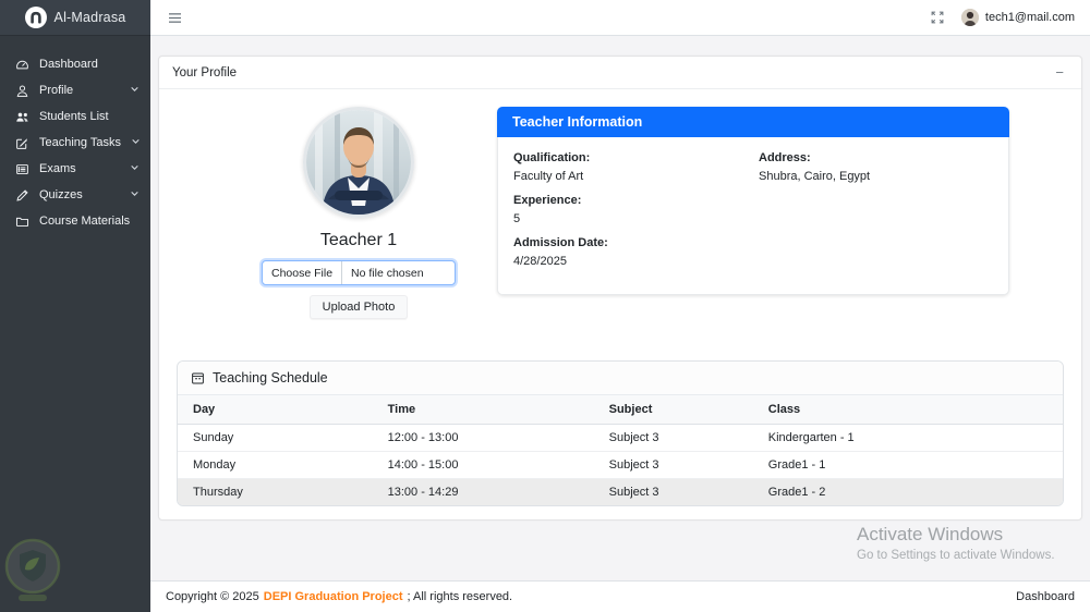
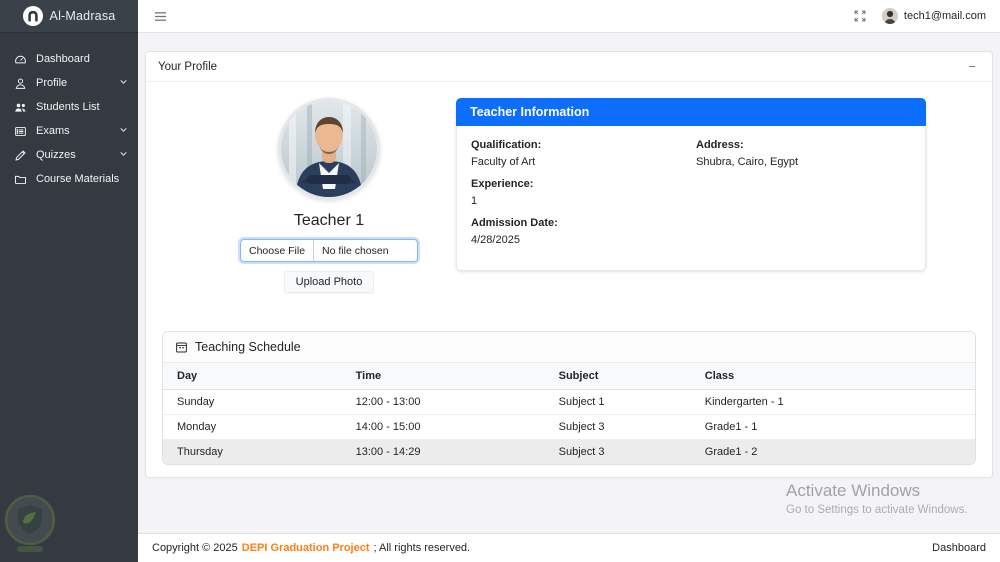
  Al-Madrasa
  Dashboard
  Profile
  Students List
- Teaching Tasks
  Exams
  Quizzes
  Course Materials
  tech1@mail.com
  Your Profile
  −
  Teacher 1
  Choose File
  No file chosen
  Upload Photo
  Teacher Information
  Qualification:
  Faculty of Art
  Experience:
- 5
+ 1
  Admission Date:
  4/28/2025
  Address:
  Shubra, Cairo, Egypt
  Teaching Schedule
  Day	Time	Subject	Class
- Sunday	12:00 - 13:00	Subject 3	Kindergarten - 1
+ Sunday	12:00 - 13:00	Subject 1	Kindergarten - 1
  Monday	14:00 - 15:00	Subject 3	Grade1 - 1
  Thursday	13:00 - 14:29	Subject 3	Grade1 - 2
  Activate Windows
  Go to Settings to activate Windows.
  Copyright © 2025
  DEPI Graduation Project
  ; All rights reserved.
  Dashboard
